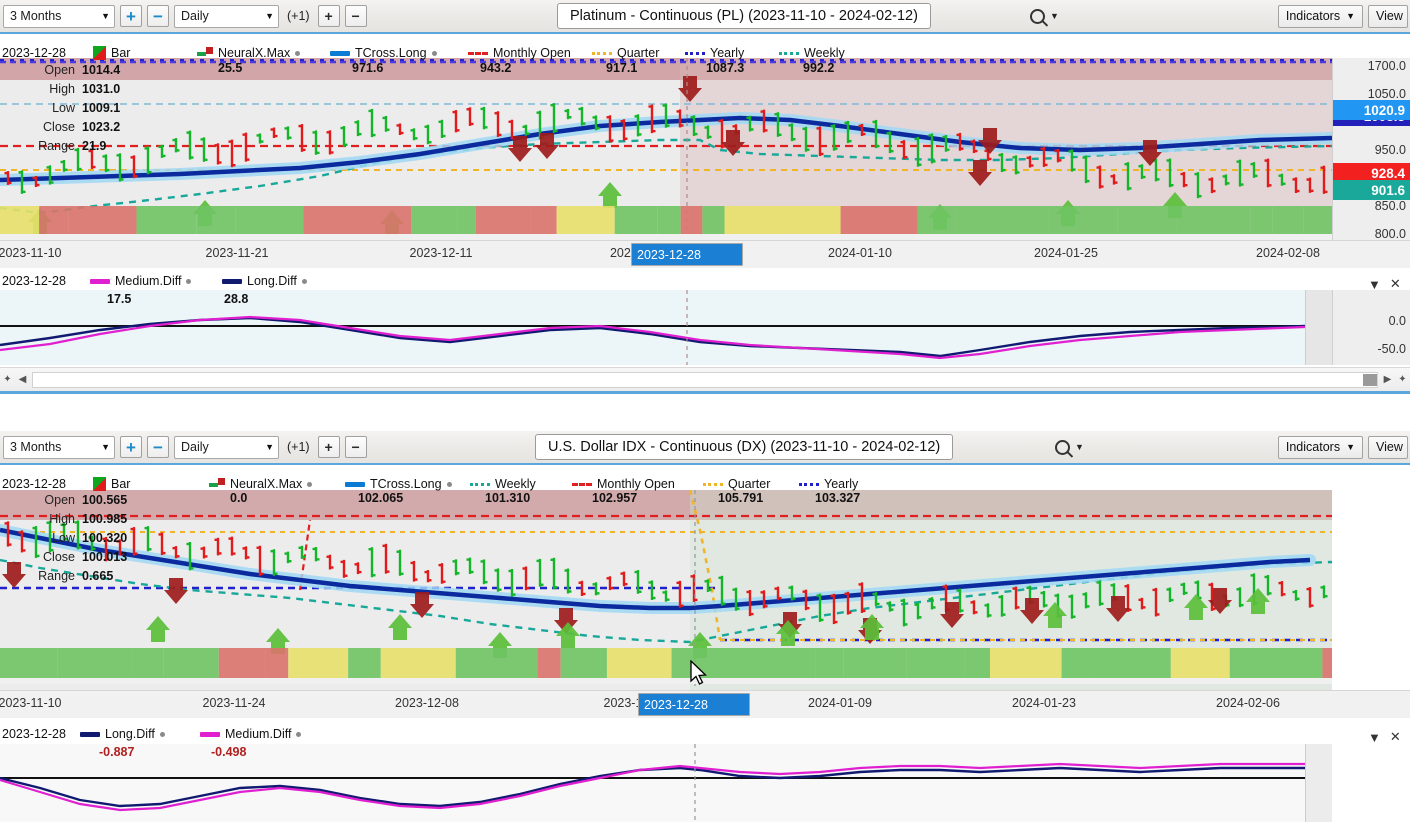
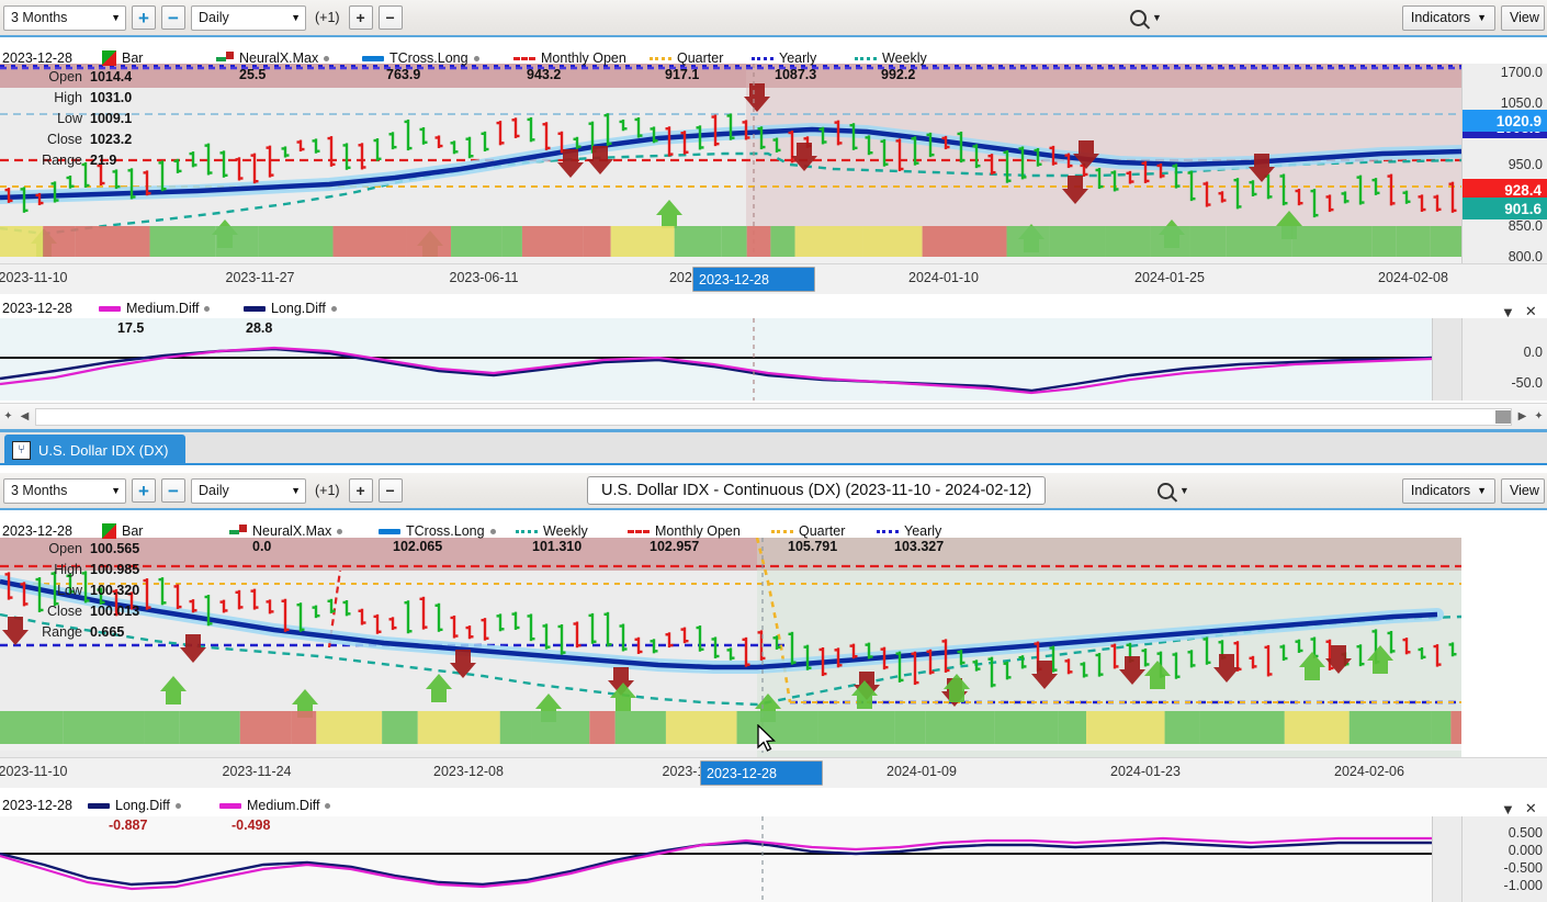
  3 Months
  ▼
  +
  −
  Daily
  ▼
  (+1)
  +
  −
- Platinum - Continuous (PL) (2023-11-10 - 2024-02-12)
  ▼
  Indicators
  ▼
  View
  2023-12-28
  Bar
  NeuralX.Max
  TCross.Long
  Monthly Open
  Quarter
  Yearly
  Weekly
  25.5
- 971.6
+ 763.9
  943.2
  917.1
  1087.3
  992.2
  Open
  1014.4
  High
  1031.0
  Low
  1009.1
  Close
  1023.2
  Range
  21.9
  1700.0
  1050.0
  950.0
  850.0
  800.0
  1020.9
  928.4
  901.6
  2023-11-10
- 2023-11-21
+ 2023-11-27
- 2023-12-11
+ 2023-06-11
  2023-12-28
  2024-01-10
  2024-01-25
  2024-02-08
  2023-12-28
  Medium.Diff
  Long.Diff
  17.5
  28.8
  ▼
  ✕
  0.0
  -50.0
  ✦
  ◀
  ▶
  ✦
+ ⑂
+ U.S. Dollar IDX (DX)
  3 Months
  ▼
  +
  −
  Daily
  ▼
  (+1)
  +
  −
  U.S. Dollar IDX - Continuous (DX) (2023-11-10 - 2024-02-12)
  ▼
  Indicators
  ▼
  View
  2023-12-28
  Bar
  NeuralX.Max
  TCross.Long
  Weekly
  Monthly Open
  Quarter
  Yearly
  0.0
  102.065
  101.310
  102.957
  105.791
  103.327
  Open
  100.565
  High
  100.985
  Low
  100.320
  Close
  100.013
  Range
  0.665
  2023-11-10
  2023-11-24
  2023-12-08
  2023-12-28
  2024-01-09
  2024-01-23
  2024-02-06
  2023-12-28
  Long.Diff
  Medium.Diff
  -0.887
  -0.498
  ▼
  ✕
+ 0.500
+ 0.000
+ -0.500
+ -1.000
